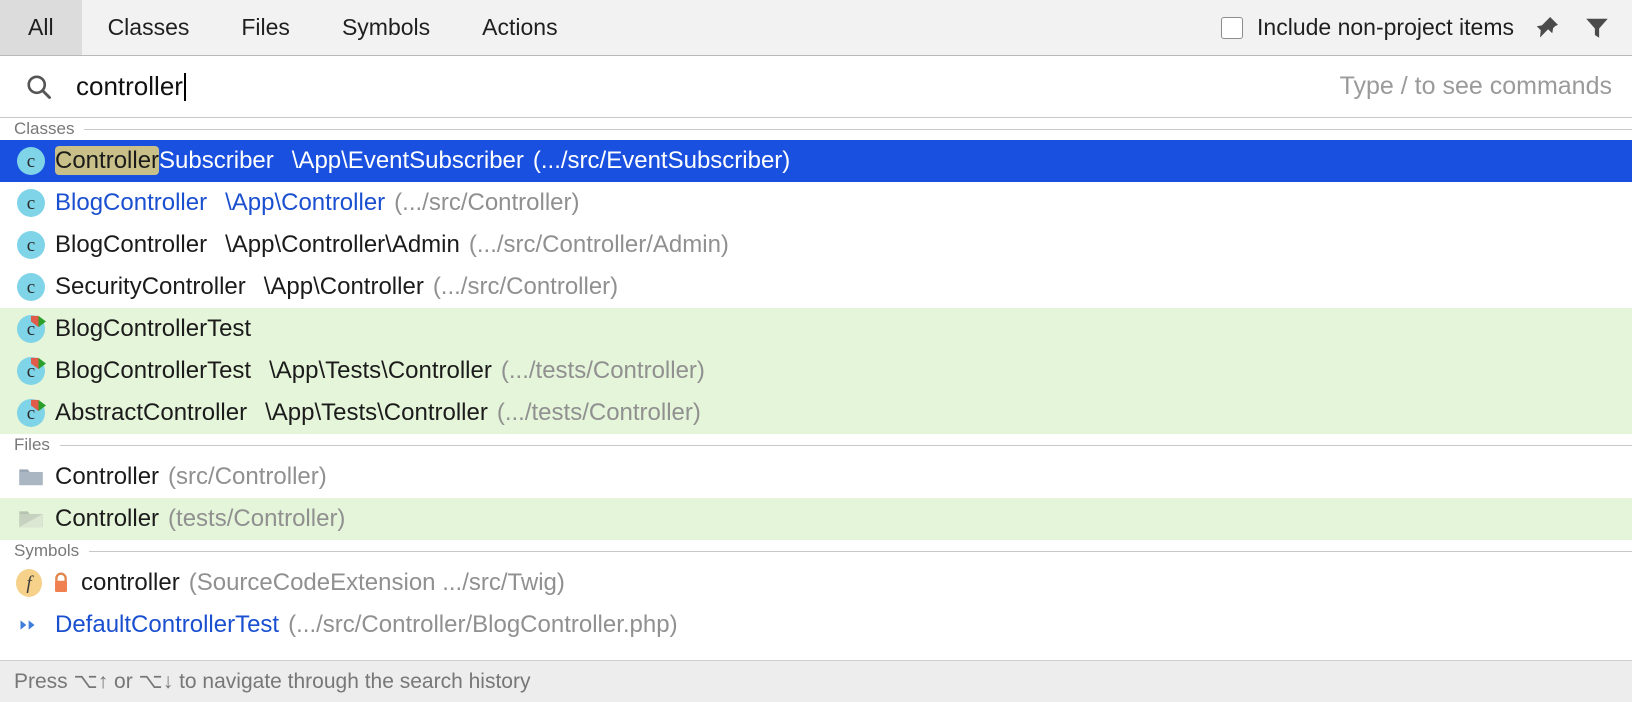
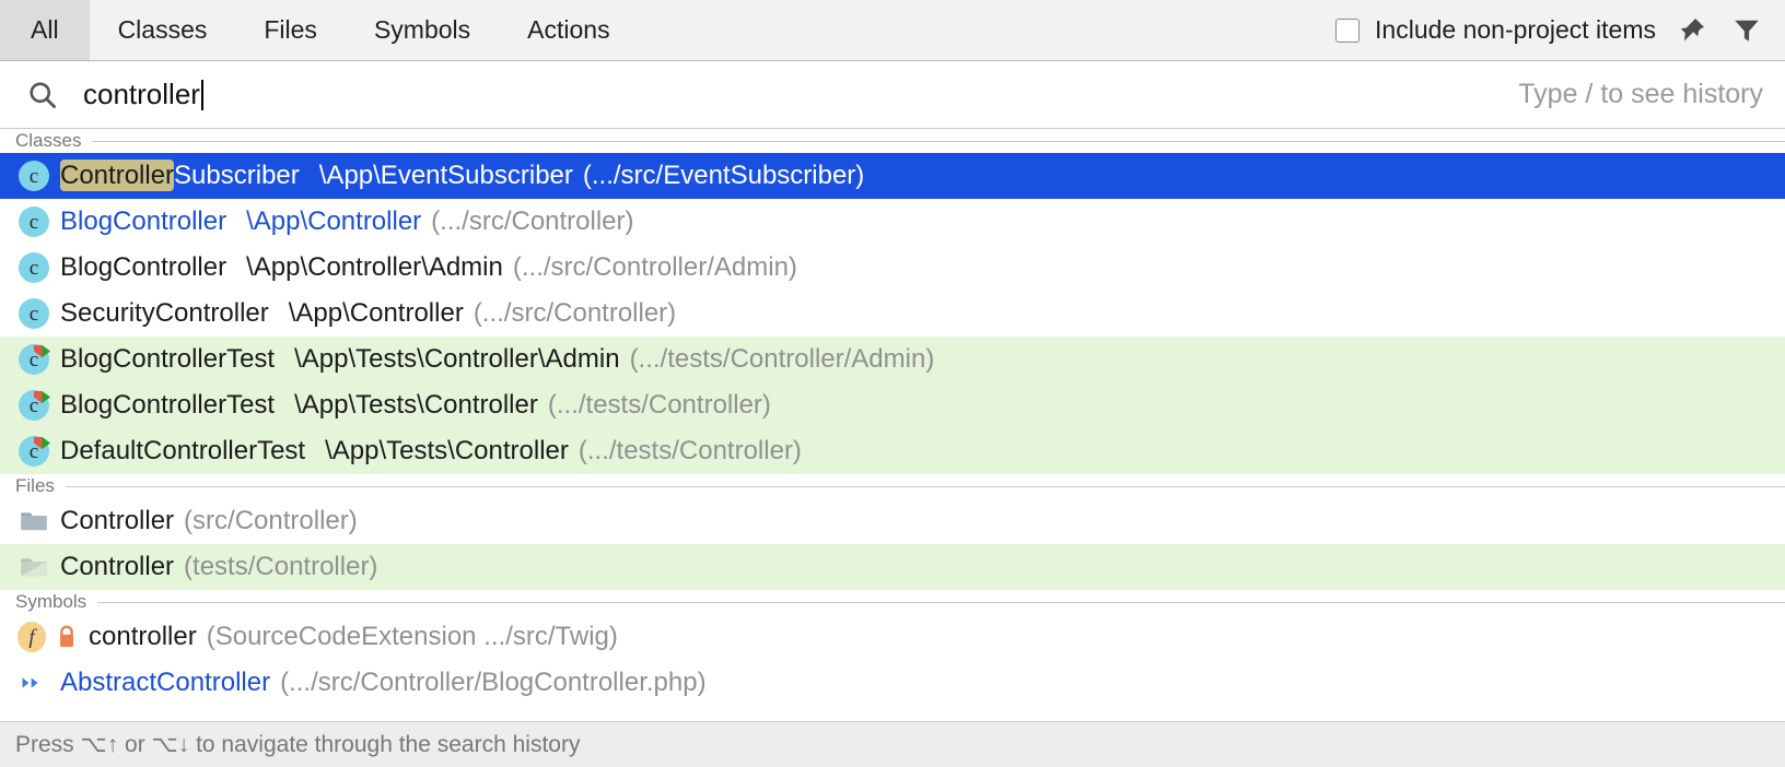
  All
  Classes
  Files
  Symbols
  Actions
  Include non-project items
  controller
- Type / to see commands
+ Type / to see history
  Classes
  c
  ControllerSubscriber
  \App\EventSubscriber
  (.../src/EventSubscriber)
  c
  BlogController
  \App\Controller
  (.../src/Controller)
  c
  BlogController
  \App\Controller\Admin
  (.../src/Controller/Admin)
  c
  SecurityController
  \App\Controller
  (.../src/Controller)
  c
  BlogControllerTest
+ \App\Tests\Controller\Admin
+ (.../tests/Controller/Admin)
  c
  BlogControllerTest
  \App\Tests\Controller
  (.../tests/Controller)
  c
- AbstractController
+ DefaultControllerTest
  \App\Tests\Controller
  (.../tests/Controller)
  Files
  Controller
  (src/Controller)
  Controller
  (tests/Controller)
  Symbols
  f
  controller
  (SourceCodeExtension .../src/Twig)
- DefaultControllerTest
+ AbstractController
  (.../src/Controller/BlogController.php)
  Press ⌥↑ or ⌥↓ to navigate through the search history
